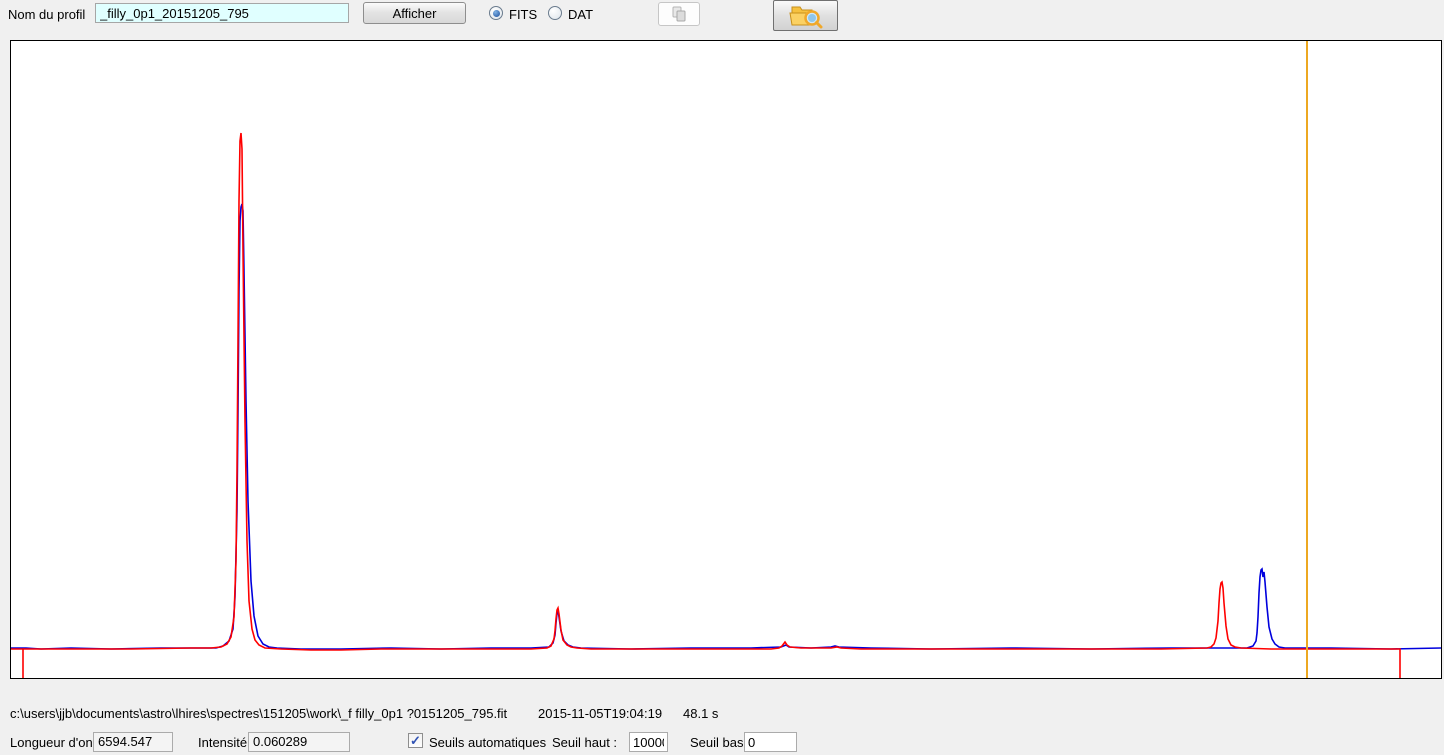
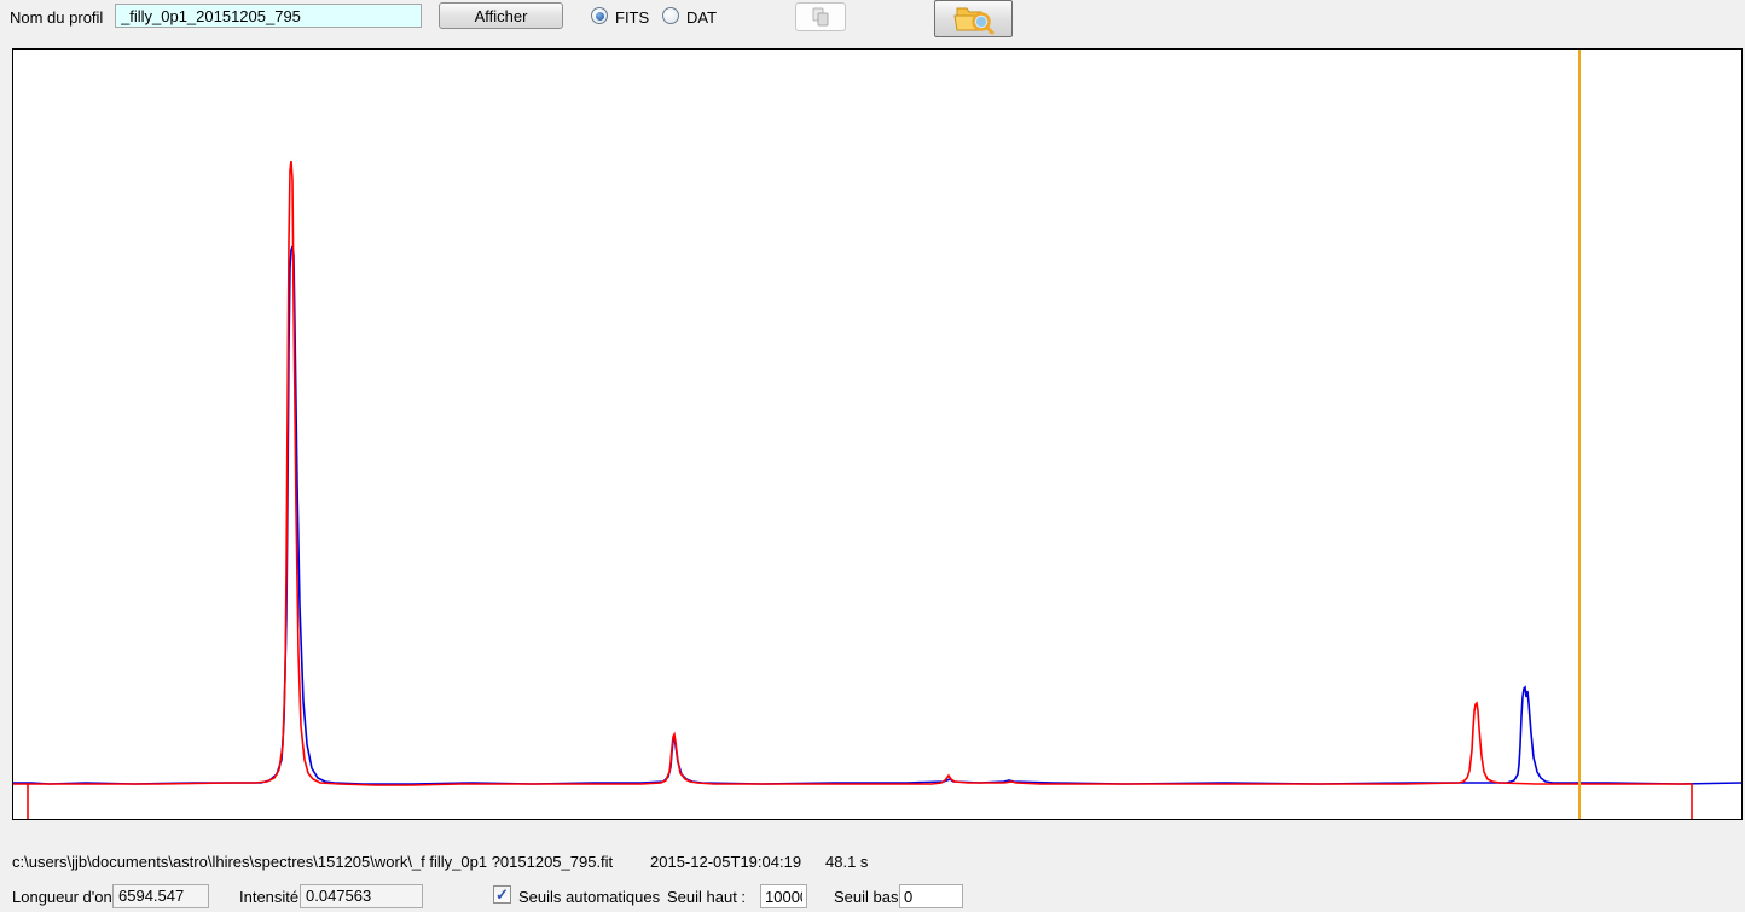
  Nom du profil
  _filly_0p1_20151205_795
  Afficher
  FITS
  DAT
  c:\users\jjb\documents\astro\lhires\spectres\151205\work\_f filly_0p1 ?0151205_795.fit
- 2015-11-05T19:04:19
+ 2015-12-05T19:04:19
  48.1 s
  Longueur d'on
  6594.547
  Intensité
- 0.060289
+ 0.047563
  ✓
  Seuils automatiques
  Seuil haut :
  Seuil bas
  0
